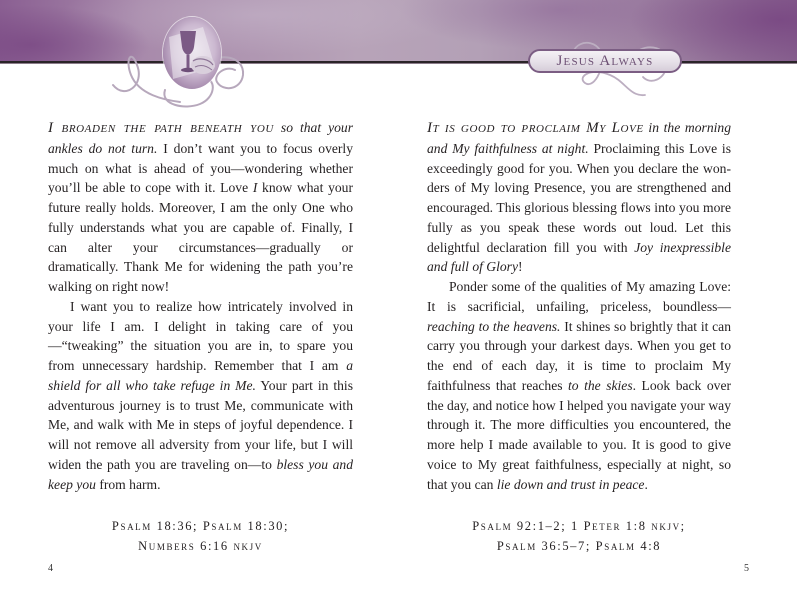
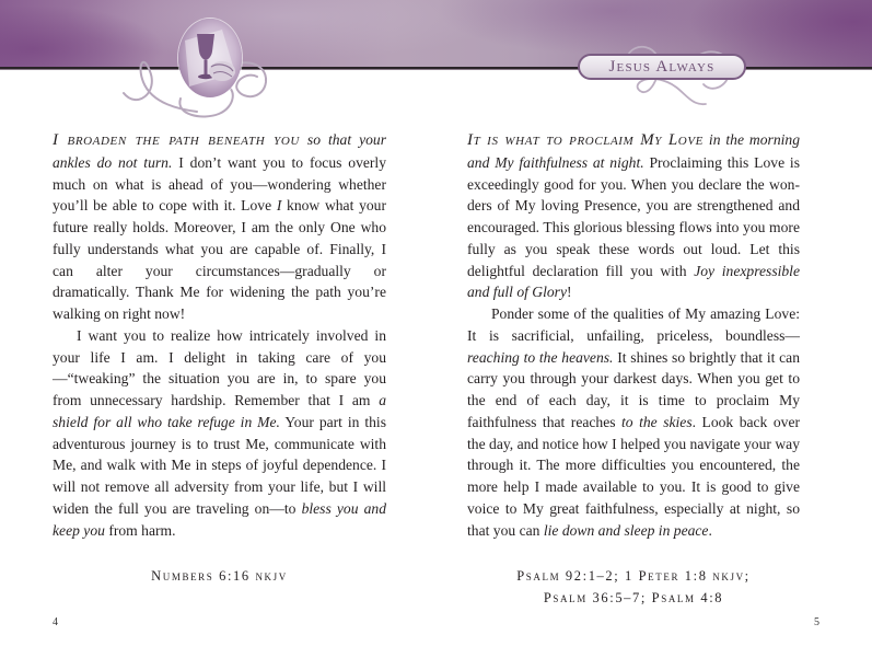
  Jesus Always
  I broaden the path beneath you so that your ankles do not turn. I don’t want you to focus overly much on what is ahead of you—wondering whether you’ll be able to cope with it. Love I know what your future really holds. Moreover, I am the only One who fully under­stands what you are capable of. Finally, I can alter your circumstances—gradually or dramatically. Thank Me for widening the path you’re walking on right now!
- I want you to realize how intricately involved in your life I am. I delight in taking care of you—“tweaking” the situation you are in, to spare you from unnecessary hardship. Remember that I am a shield for all who take refuge in Me. Your part in this adventurous journey is to trust Me, communicate with Me, and walk with Me in steps of joyful dependence. I will not remove all adversity from your life, but I will widen the path you are traveling on—to bless you and keep you from harm.
+ I want you to realize how intricately involved in your life I am. I delight in taking care of you—“tweaking” the situation you are in, to spare you from unnecessary hardship. Remember that I am a shield for all who take refuge in Me. Your part in this adventurous journey is to trust Me, communicate with Me, and walk with Me in steps of joyful dependence. I will not remove all adversity from your life, but I will widen the full you are traveling on—to bless you and keep you from harm.
- Psalm 18:36; Psalm 18:30;
  Numbers 6:16 nkjv
  4
- It is good to proclaim My Love in the morn­ing and My faithfulness at night. Proclaiming this Love is exceedingly good for you. When you declare the won­ers of My loving Presence, you are strengthened and encouraged. This glorious blessing flows into you more fully as you speak these words out loud. Let this delight­ful declaration fill you with Joy inexpressible and full of Glory!
+ It is what to proclaim My Love in the morn­ing and My faithfulness at night. Proclaiming this Love is exceedingly good for you. When you declare the won­ers of My loving Presence, you are strengthened and encouraged. This glorious blessing flows into you more fully as you speak these words out loud. Let this delight­ful declaration fill you with Joy inexpressible and full of Glory!
- Ponder some of the qualities of My amazing Love: It is sacrificial, unfailing, priceless, boundless—reaching to the heavens. It shines so brightly that it can carry you through your darkest days. When you get to the end of each day, it is time to proclaim My faithfulness that reaches to the skies. Look back over the day, and notice how I helped you navigate your way through it. The more difficulties you encountered, the more help I made available to you. It is good to give voice to My great faithfulness, especially at night, so that you can lie down and trust in peace.
+ Ponder some of the qualities of My amazing Love: It is sacrificial, unfailing, priceless, boundless—reaching to the heavens. It shines so brightly that it can carry you through your darkest days. When you get to the end of each day, it is time to proclaim My faithfulness that reaches to the skies. Look back over the day, and notice how I helped you navigate your way through it. The more difficulties you encountered, the more help I made available to you. It is good to give voice to My great faithfulness, especially at night, so that you can lie down and sleep in peace.
  Psalm 92:1–2; 1 Peter 1:8 nkjv;
  Psalm 36:5–7; Psalm 4:8
  5
